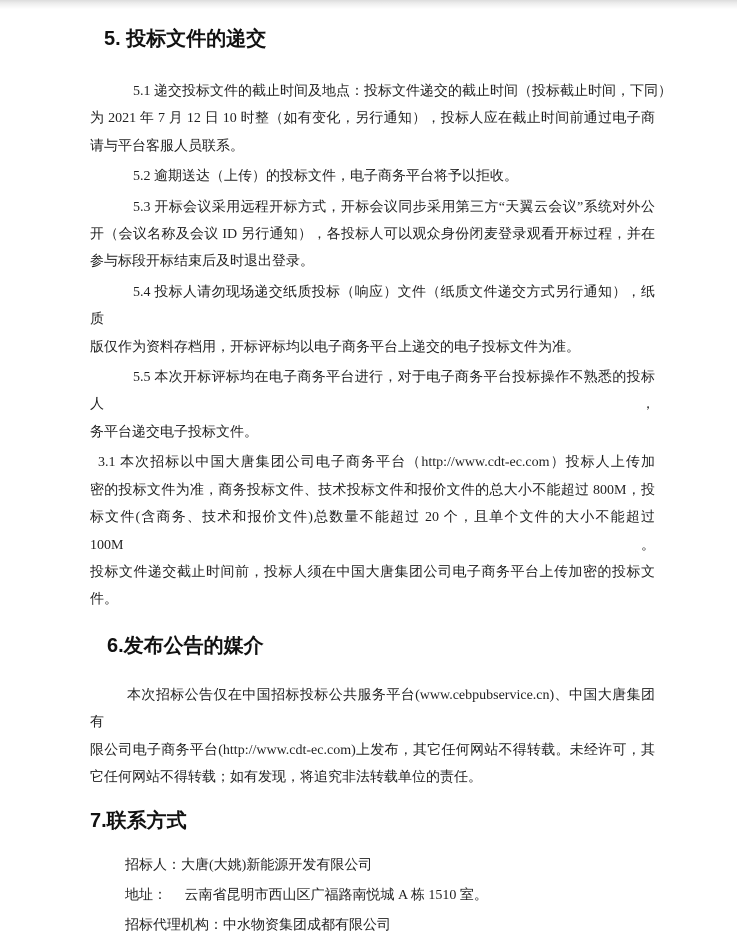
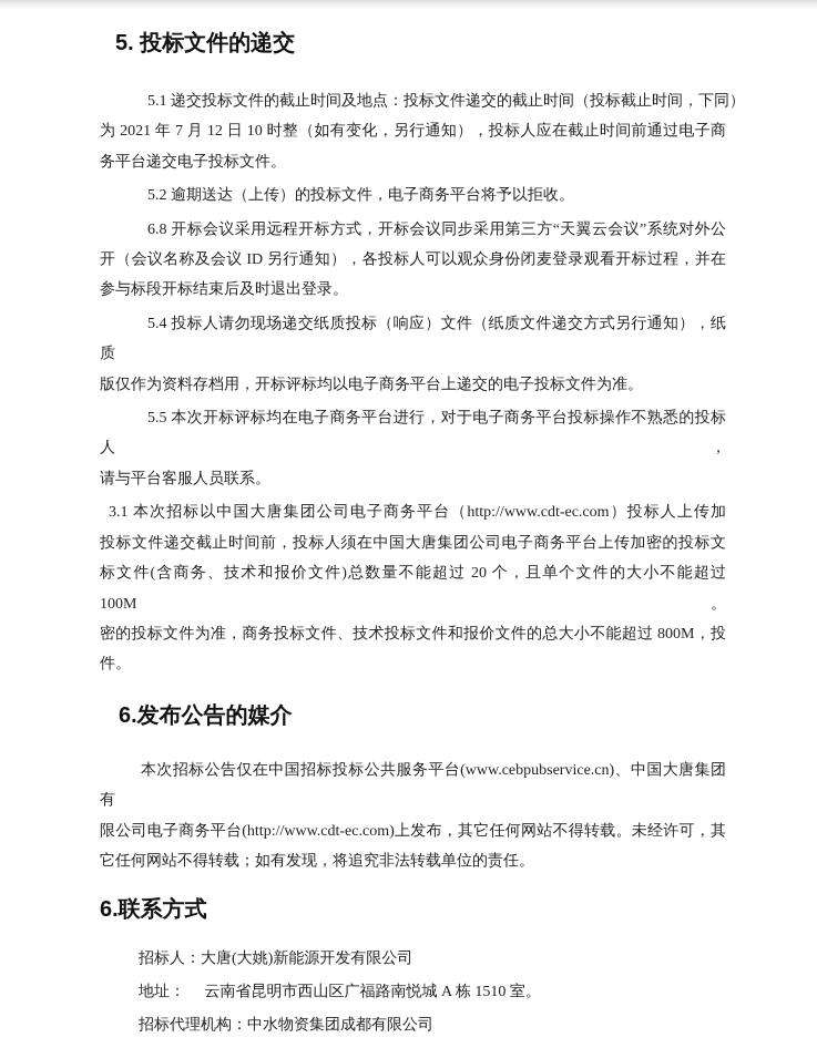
  5. 投标文件的递交
  5.1 递交投标文件的截止时间及地点：投标文件递交的截止时间（投标截止时间，下同）
  为 2021 年 7 月 12 日 10 时整（如有变化，另行通知），投标人应在截止时间前通过电子商
- 请与平台客服人员联系。
+ 务平台递交电子投标文件。
  5.2 逾期送达（上传）的投标文件，电子商务平台将予以拒收。
- 5.3 开标会议采用远程开标方式，开标会议同步采用第三方“天翼云会议”系统对外公
+ 6.8 开标会议采用远程开标方式，开标会议同步采用第三方“天翼云会议”系统对外公
  开（会议名称及会议 ID 另行通知），各投标人可以观众身份闭麦登录观看开标过程，并在
  参与标段开标结束后及时退出登录。
  5.4 投标人请勿现场递交纸质投标（响应）文件（纸质文件递交方式另行通知），纸质
  版仅作为资料存档用，开标评标均以电子商务平台上递交的电子投标文件为准。
  5.5 本次开标评标均在电子商务平台进行，对于电子商务平台投标操作不熟悉的投标人，
- 务平台递交电子投标文件。
+ 请与平台客服人员联系。
  3.1 本次招标以中国大唐集团公司电子商务平台（http://www.cdt-ec.com）投标人上传加
- 密的投标文件为准，商务投标文件、技术投标文件和报价文件的总大小不能超过 800M，投
+ 投标文件递交截止时间前，投标人须在中国大唐集团公司电子商务平台上传加密的投标文
  标文件(含商务、技术和报价文件)总数量不能超过 20 个，且单个文件的大小不能超过 100M。
- 投标文件递交截止时间前，投标人须在中国大唐集团公司电子商务平台上传加密的投标文
+ 密的投标文件为准，商务投标文件、技术投标文件和报价文件的总大小不能超过 800M，投
  件。
  6.发布公告的媒介
  本次招标公告仅在中国招标投标公共服务平台(www.cebpubservice.cn)、中国大唐集团有
  限公司电子商务平台(http://www.cdt-ec.com)上发布，其它任何网站不得转载。未经许可，其
  它任何网站不得转载；如有发现，将追究非法转载单位的责任。
- 7.联系方式
+ 6.联系方式
  招标人：大唐(大姚)新能源开发有限公司
  地址： 云南省昆明市西山区广福路南悦城 A 栋 1510 室。
  招标代理机构：中水物资集团成都有限公司
